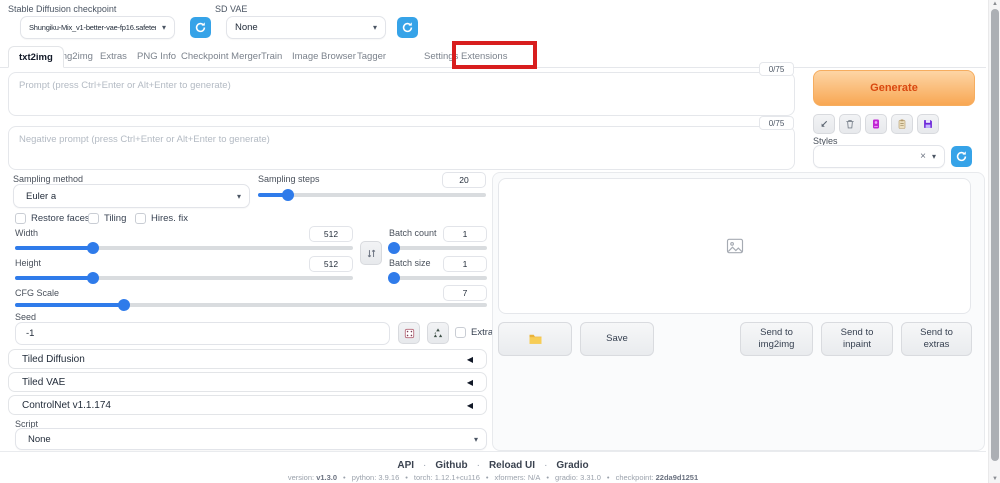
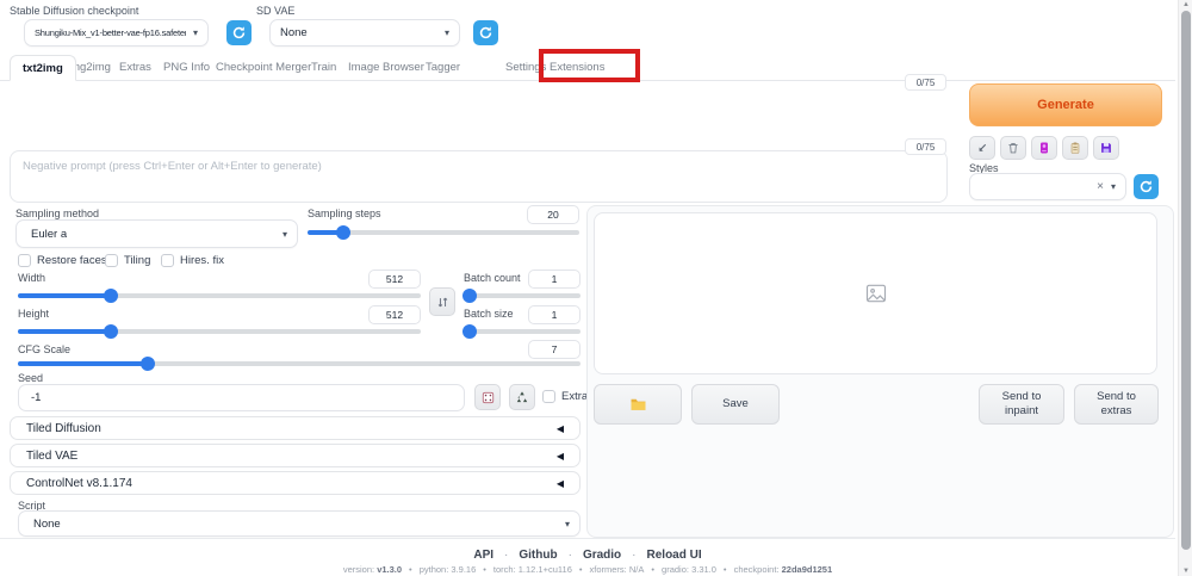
  Stable Diffusion checkpoint
  Shungiku-Mix_v1-better-vae-fp16.safete
  ▾
  SD VAE
  None
  ▾
  txt2img
  g2img
  Extras
  PNG Info
  Checkpoint Merger
  Train
  Image Browser
  Tagger
  Settings
  Extensions
  0/75
- Prompt (press Ctrl+Enter or Alt+Enter to generate)
  0/75
  Negative prompt (press Ctrl+Enter or Alt+Enter to generate)
  Generate
  Styles
  ×
  ▾
  Sampling method
  Euler a
  ▾
  Sampling steps
  20
  Restore face
  Tiling
  Hires. fix
  Width
  512
  Batch count
  1
  Height
  512
  Batch size
  1
  CFG Scale
  7
  Seed
  -1
  Extra
  Tiled Diffusion
  ◀
  Tiled VAE
  ◀
- ControlNet v1.1.174
+ ControlNet v8.1.174
  ◀
  Script
  None
  ▾
  Save
- Send to img2img
  Send to inpaint
  Send to extras
  API
  ·
  Github
  ·
- Reload UI
+ Gradio
  ·
- Gradio
+ Reload UI
  version: v1.3.0
  •
  python: 3.9.16
  •
  torch: 1.12.1+cu116
  •
  xformers: N/A
  •
  gradio: 3.31.0
  •
  checkpoint: 22da9d1251
